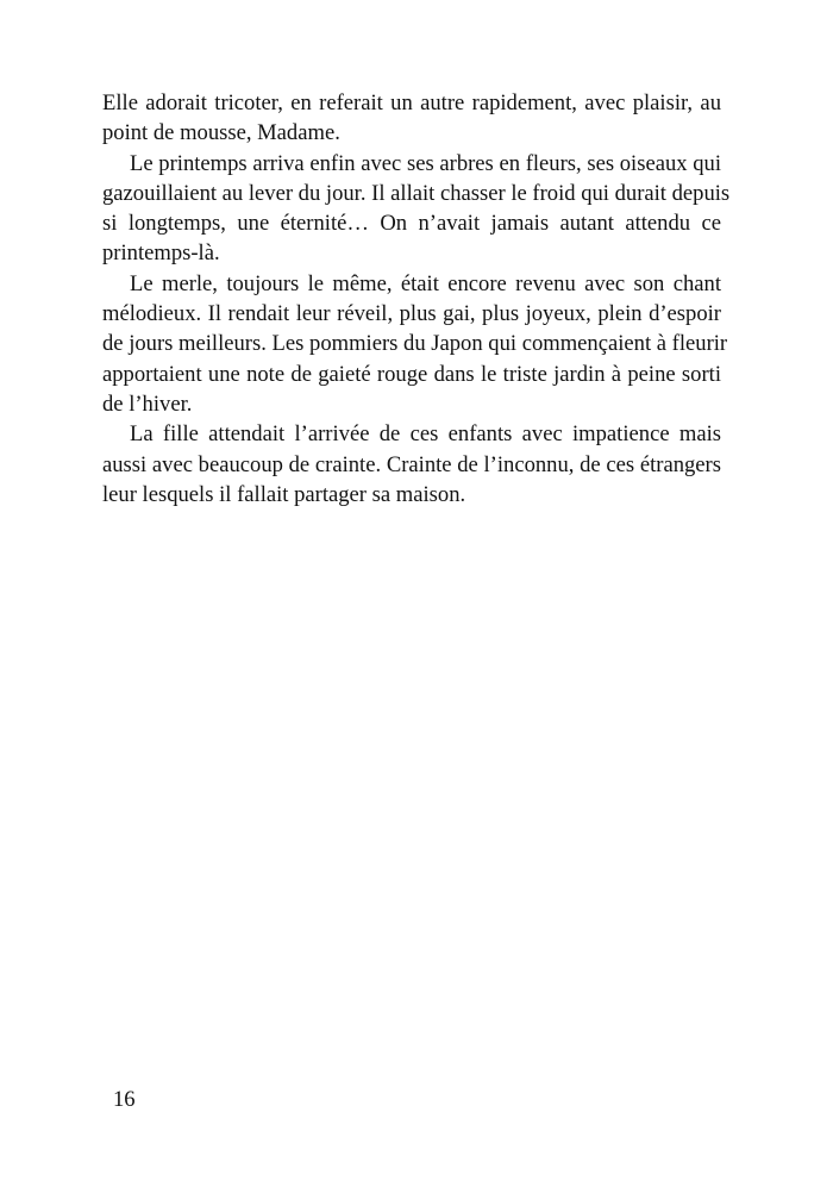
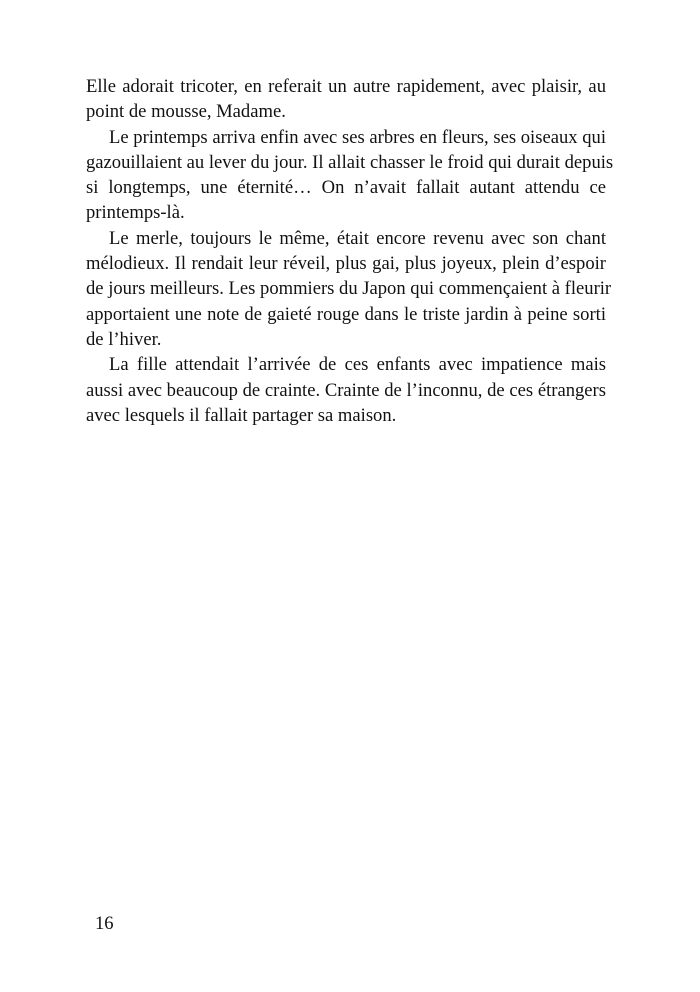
  Elle adorait tricoter, en referait un autre rapidement, avec plaisir, au
  point de mousse, Madame.
  Le printemps arriva enfin avec ses arbres en fleurs, ses oiseaux qui
  gazouillaient au lever du jour. Il allait chasser le froid qui durait depuis
- si longtemps, une éternité… On n’avait jamais autant attendu ce
+ si longtemps, une éternité… On n’avait fallait autant attendu ce
  printemps-là.
  Le merle, toujours le même, était encore revenu avec son chant
  mélodieux. Il rendait leur réveil, plus gai, plus joyeux, plein d’espoir
  de jours meilleurs. Les pommiers du Japon qui commençaient à fleurir
  apportaient une note de gaieté rouge dans le triste jardin à peine sorti
  de l’hiver.
  La fille attendait l’arrivée de ces enfants avec impatience mais
  aussi avec beaucoup de crainte. Crainte de l’inconnu, de ces étrangers
- leur lesquels il fallait partager sa maison.
+ avec lesquels il fallait partager sa maison.
  16
